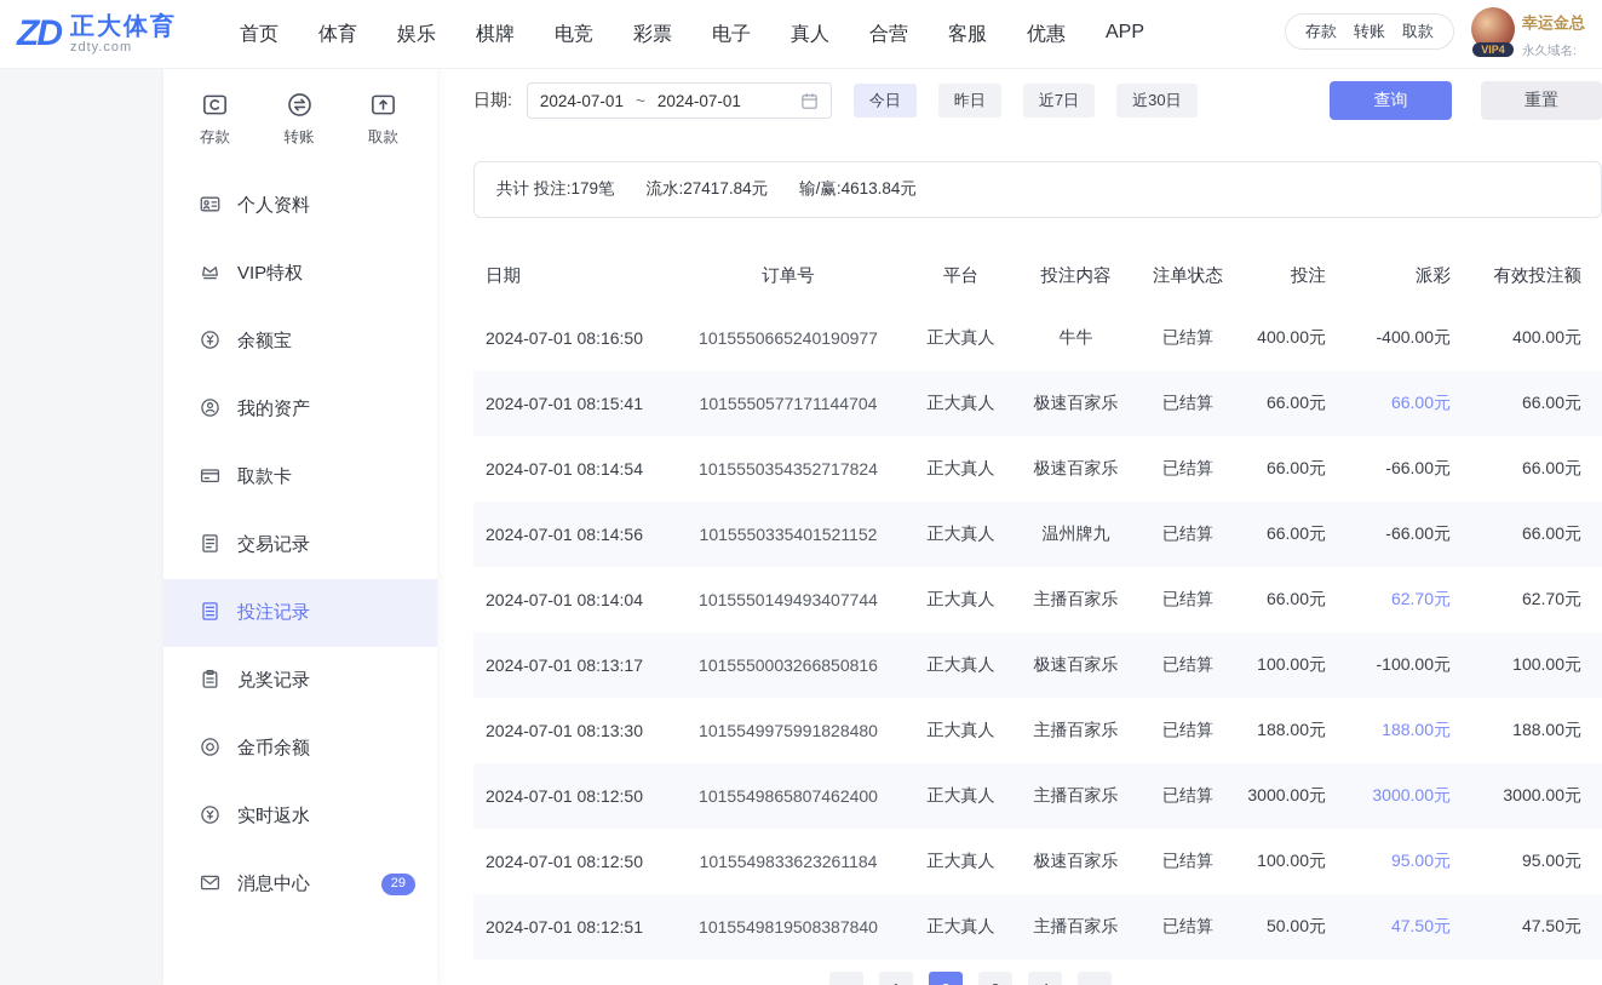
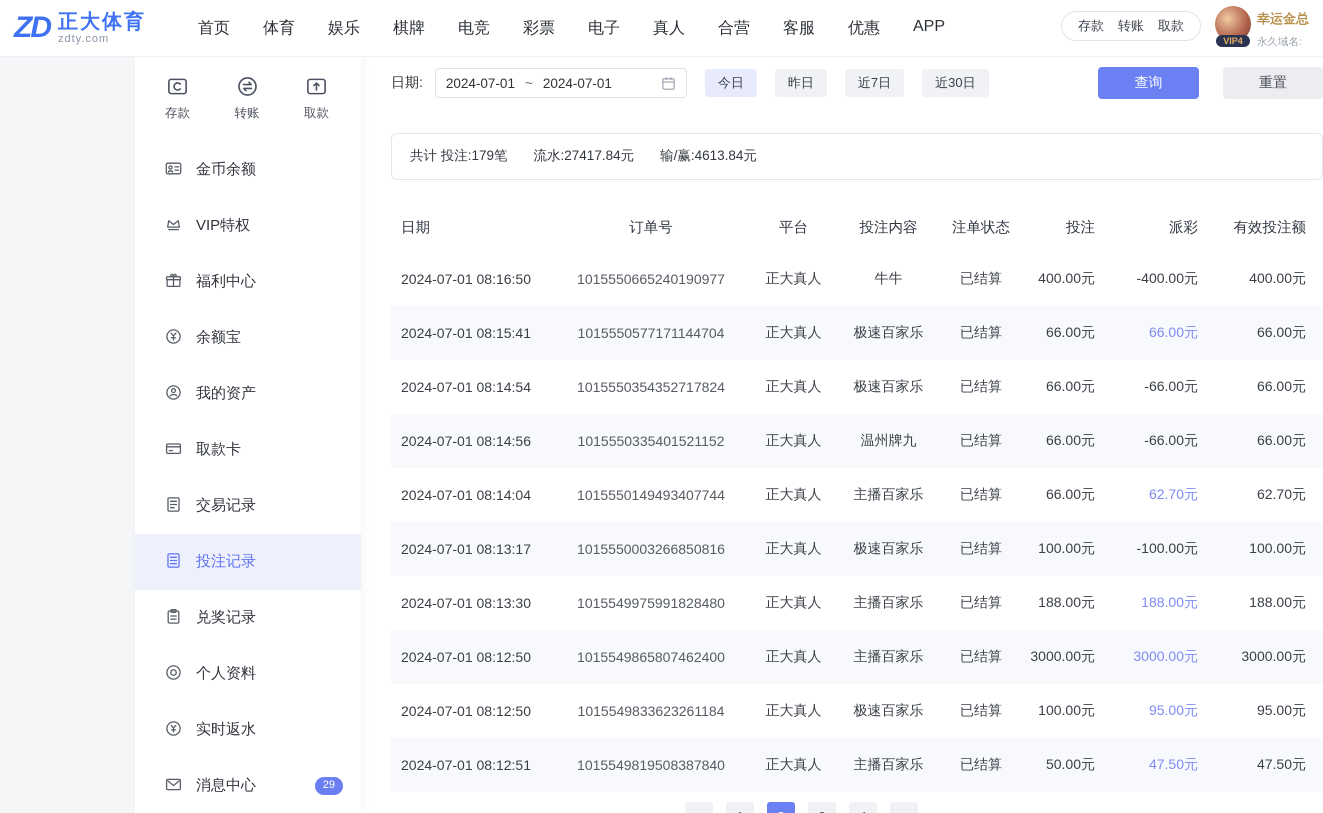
  ZD
  正大体育
  zdty.com
  首页
  体育
  娱乐
  棋牌
  电竞
  彩票
  电子
  真人
  合营
  客服
  优惠
  APP
  存款
  转账
  取款
  VIP4
  幸运金总
  永久域名:
  存款
  转账
  取款
- 个人资料
+ 金币余额
  VIP特权
+ 福利中心
  余额宝
  我的资产
  取款卡
  交易记录
  投注记录
  兑奖记录
- 金币余额
+ 个人资料
  实时返水
  消息中心
  29
  日期:
  2024-07-01
  ~
  2024-07-01
  今日
  昨日
  近7日
  近30日
  查询
  重置
  共计 投注:179笔
  流水:27417.84元
  输/赢:4613.84元
  日期	订单号	平台	投注内容	注单状态	投注	派彩	有效投注额
  2024-07-01 08:16:50	1015550665240190977	正大真人	牛牛	已结算	400.00元	-400.00元	400.00元
  2024-07-01 08:15:41	1015550577171144704	正大真人	极速百家乐	已结算	66.00元	66.00元	66.00元
  2024-07-01 08:14:54	1015550354352717824	正大真人	极速百家乐	已结算	66.00元	-66.00元	66.00元
  2024-07-01 08:14:56	1015550335401521152	正大真人	温州牌九	已结算	66.00元	-66.00元	66.00元
  2024-07-01 08:14:04	1015550149493407744	正大真人	主播百家乐	已结算	66.00元	62.70元	62.70元
  2024-07-01 08:13:17	1015550003266850816	正大真人	极速百家乐	已结算	100.00元	-100.00元	100.00元
  2024-07-01 08:13:30	1015549975991828480	正大真人	主播百家乐	已结算	188.00元	188.00元	188.00元
  2024-07-01 08:12:50	1015549865807462400	正大真人	主播百家乐	已结算	3000.00元	3000.00元	3000.00元
  2024-07-01 08:12:50	1015549833623261184	正大真人	极速百家乐	已结算	100.00元	95.00元	95.00元
  2024-07-01 08:12:51	1015549819508387840	正大真人	主播百家乐	已结算	50.00元	47.50元	47.50元
